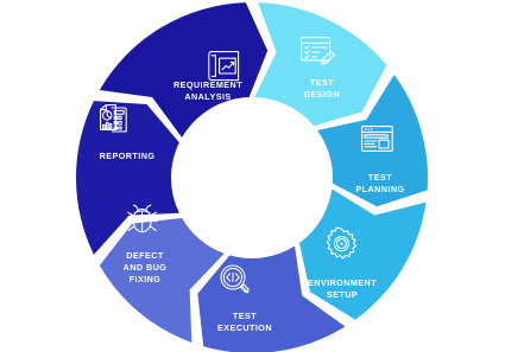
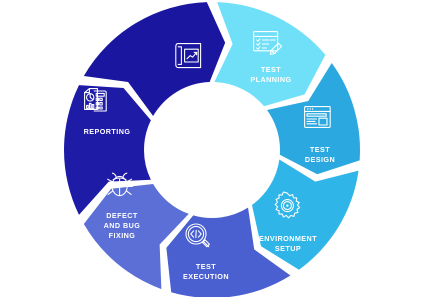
- REQUIREMENT
- ANALYSIS
  TEST
- DESIGN
+ PLANNING
  TEST
- PLANNING
+ DESIGN
  ENVIRONMENT
  SETUP
  TEST
  EXECUTION
  DEFECT
  AND BUG
  FIXING
  REPORTING
